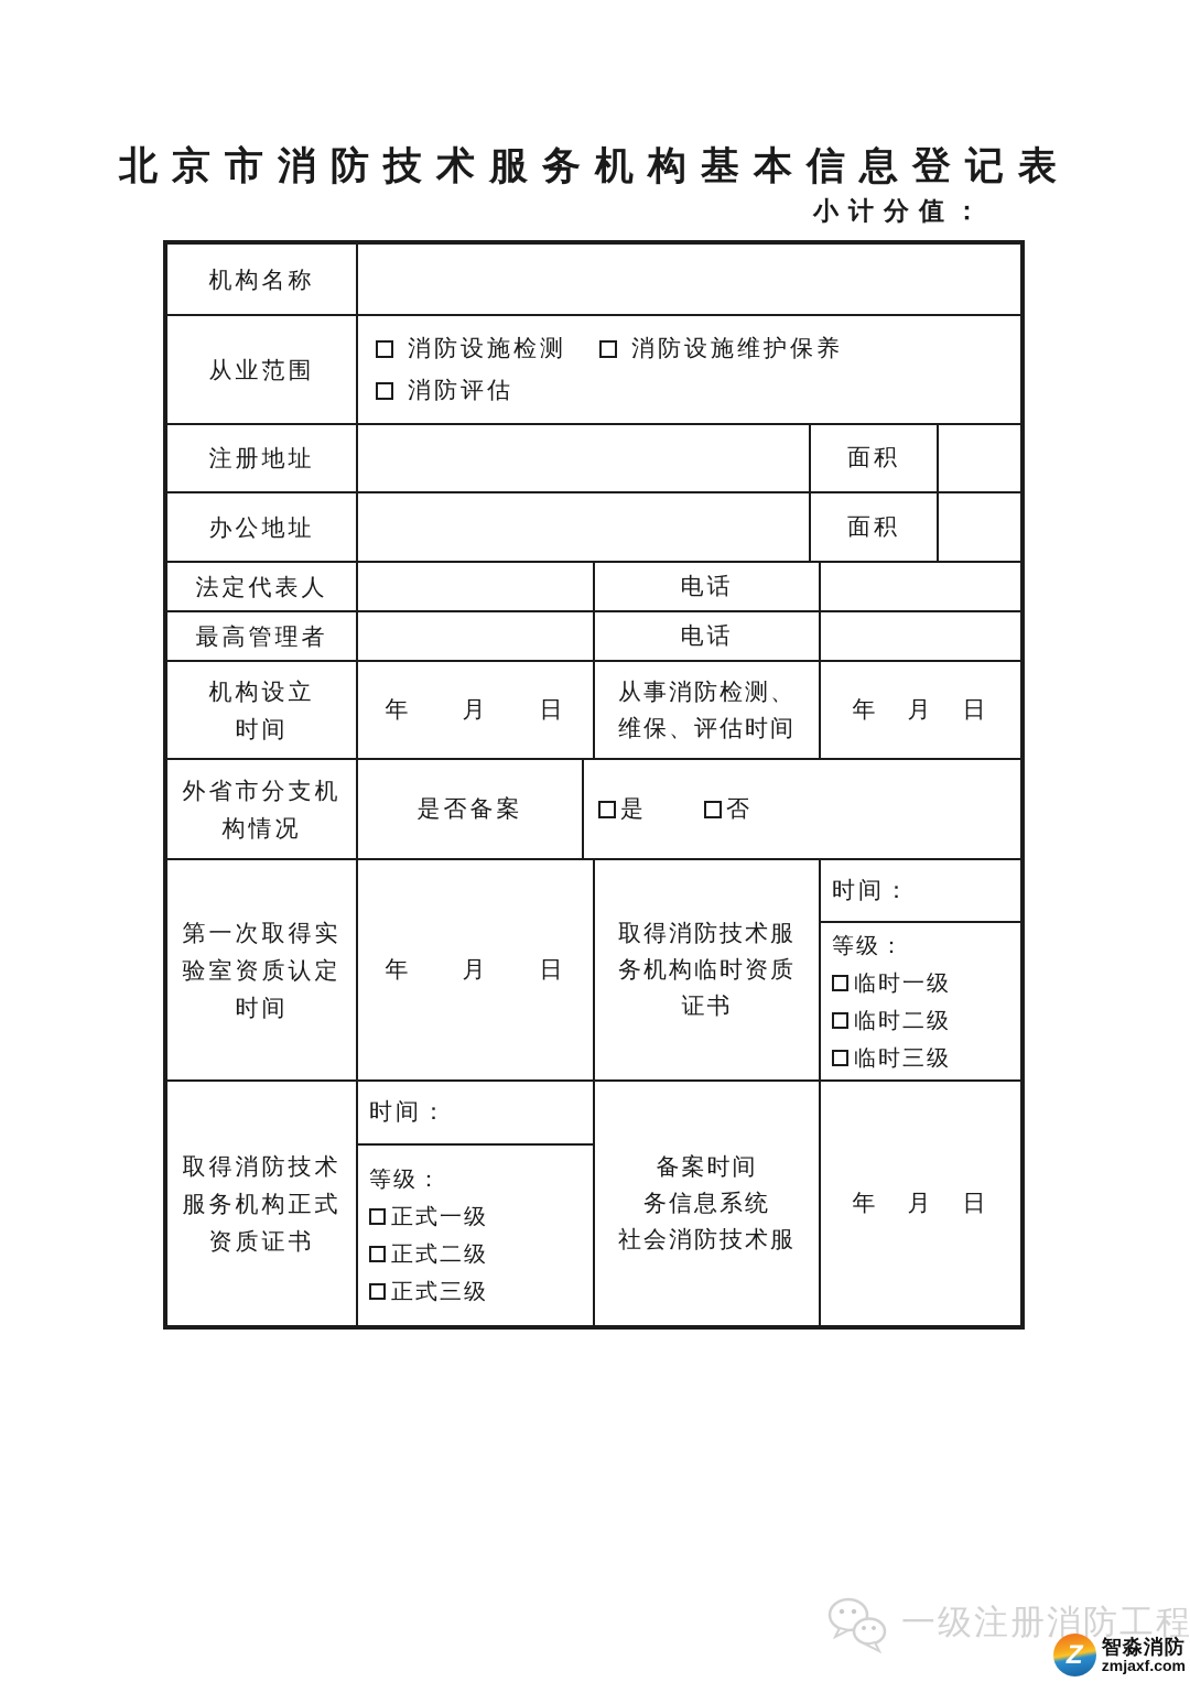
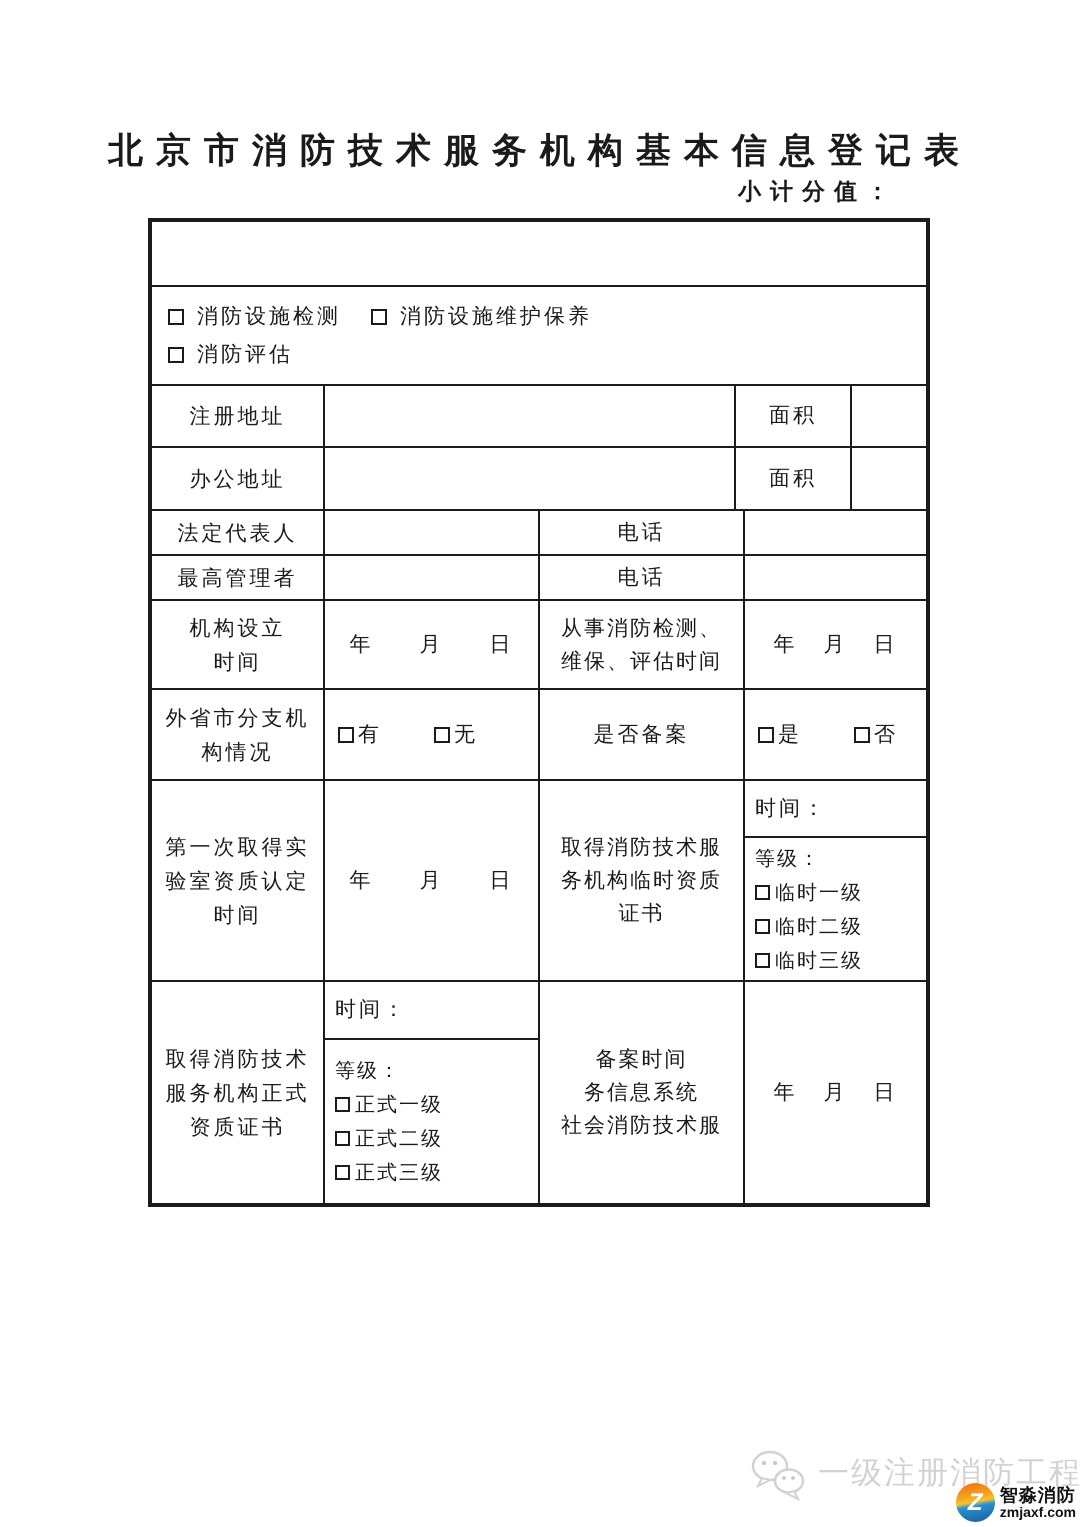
  北京市消防技术服务机构基本信息登记表
  小计分值：
- 机构名称
- 从业范围
  消防设施检测
  消防设施维护保养
  消防评估
  注册地址
  面积
  办公地址
  面积
  法定代表人
  电话
  最高管理者
  电话
  机构设立
  时间
  年
  月
  日
  从事消防检测、
  维保、评估时间
  年
  月
  日
  外省市分支机
  构情况
+ 有
+ 无
  是否备案
  是
  否
  第一次取得实
  验室资质认定
  时间
  年
  月
  日
  取得消防技术服
  务机构临时资质
  证书
  时间：
  等级：
  临时一级
  临时二级
  临时三级
  取得消防技术
  服务机构正式
  资质证书
  时间：
  等级：
  正式一级
  正式二级
  正式三级
  备案时间
  务信息系统
  社会消防技术服
  年
  月
  日
  一级注册消防工程
  Z
  智淼消防
  zmjaxf.com
